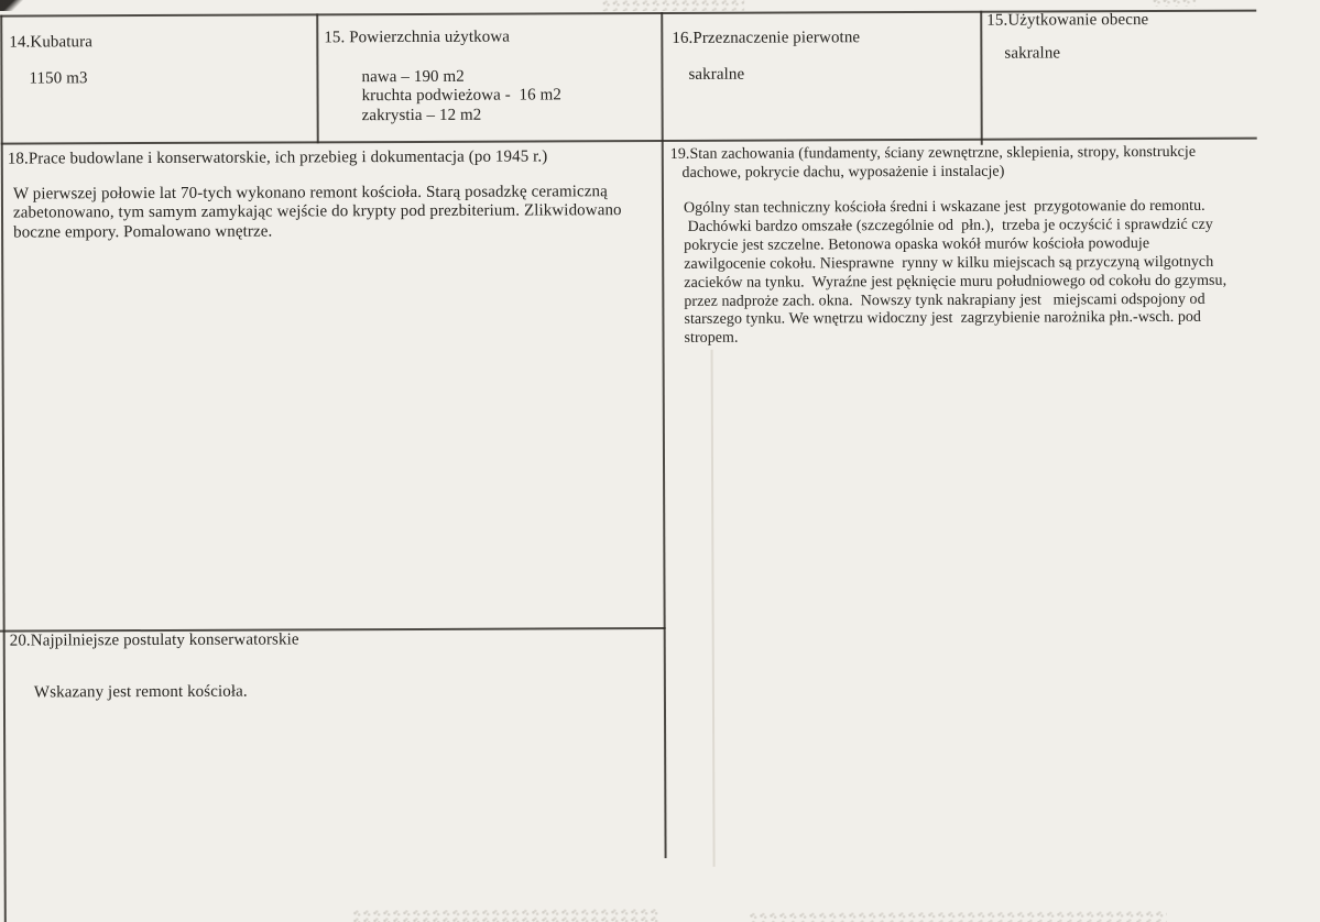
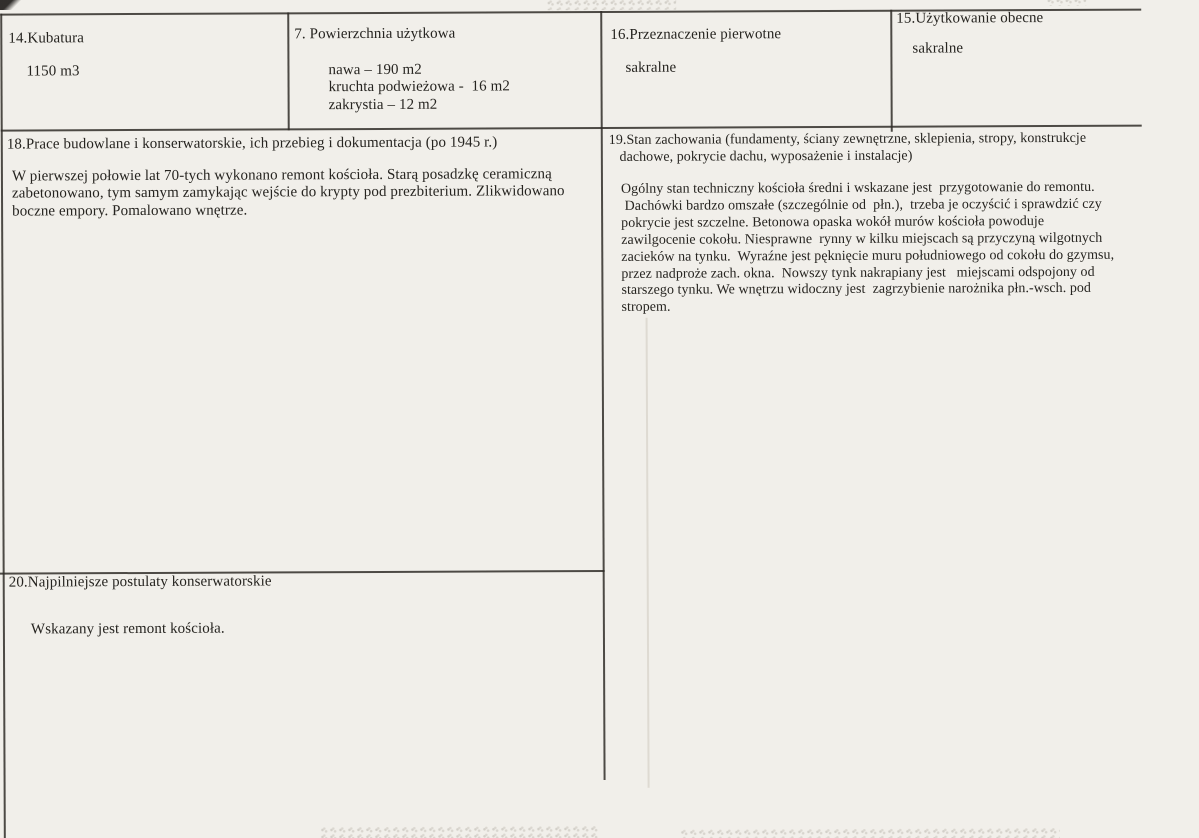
  14.Kubatura
  1150 m3
- 15. Powierzchnia użytkowa
+ 7. Powierzchnia użytkowa
  nawa – 190 m2
  kruchta podwieżowa - 16 m2
  zakrystia – 12 m2
  16.Przeznaczenie pierwotne
  sakralne
  15.Użytkowanie obecne
  sakralne
  18.Prace budowlane i konserwatorskie, ich przebieg i dokumentacja (po 1945 r.)
  W pierwszej połowie lat 70-tych wykonano remont kościoła. Starą posadzkę ceramiczną
  zabetonowano, tym samym zamykając wejście do krypty pod prezbiterium. Zlikwidowano
  boczne empory. Pomalowano wnętrze.
  19.Stan zachowania (fundamenty, ściany zewnętrzne, sklepienia, stropy, konstrukcje
  dachowe, pokrycie dachu, wyposażenie i instalacje)
  Ogólny stan techniczny kościoła średni i wskazane jest przygotowanie do remontu.
  Dachówki bardzo omszałe (szczególnie od płn.), trzeba je oczyścić i sprawdzić czy
  pokrycie jest szczelne. Betonowa opaska wokół murów kościoła powoduje
  zawilgocenie cokołu. Niesprawne rynny w kilku miejscach są przyczyną wilgotnych
  zacieków na tynku. Wyraźne jest pęknięcie muru południowego od cokołu do gzymsu,
  przez nadproże zach. okna. Nowszy tynk nakrapiany jest miejscami odspojony od
  starszego tynku. We wnętrzu widoczny jest zagrzybienie narożnika płn.-wsch. pod
  stropem.
  20.Najpilniejsze postulaty konserwatorskie
  Wskazany jest remont kościoła.
